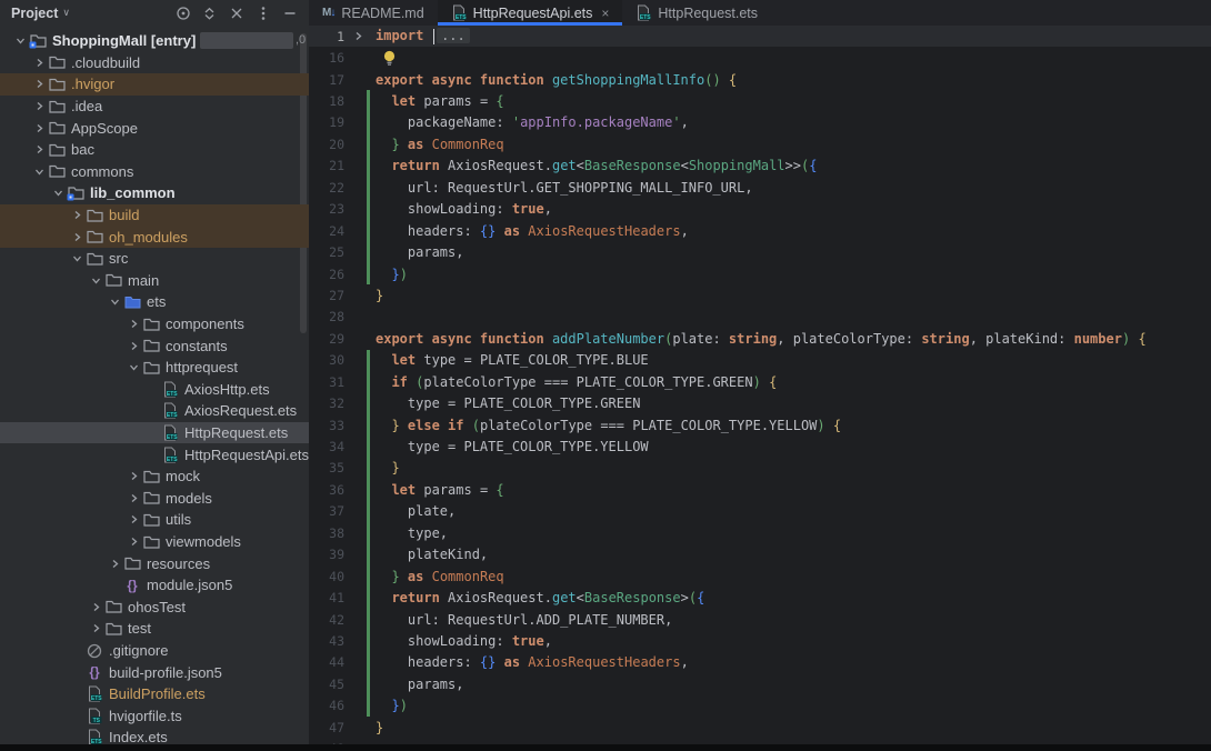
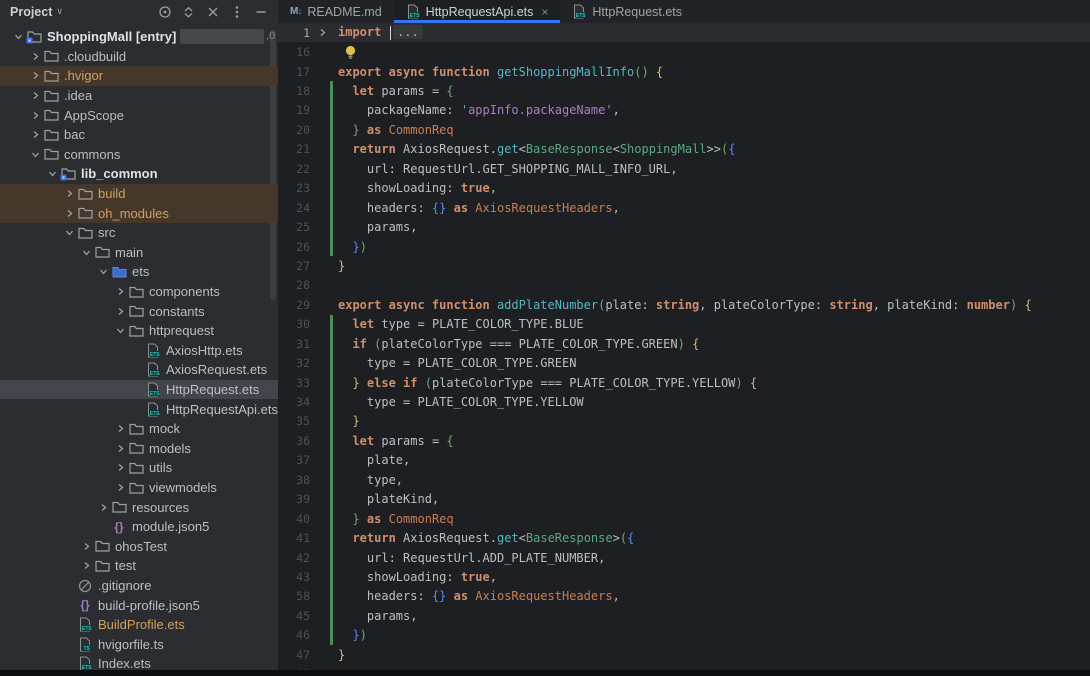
  Project
  ∨
  M↓
  README.md
  HttpRequestApi.ets
  ×
  HttpRequest.ets
  ShoppingMall [entry]
  ,0
  .cloudbuild
  .hvigor
  .idea
  AppScope
  bac
  commons
  lib_common
  build
  oh_modules
  src
  main
  ets
  components
  constants
  httprequest
  AxiosHttp.ets
  AxiosRequest.ets
  HttpRequest.ets
  HttpRequestApi.ets
  mock
  models
  utils
  viewmodels
  resources
  {}
  module.json5
  ohosTest
  test
  .gitignore
  {}
  build-profile.json5
  BuildProfile.ets
  hvigorfile.ts
  Index.ets
  1
  import ...
  16
  17
  export async function getShoppingMallInfo() {
  18
  let params = {
  19
  packageName: 'appInfo.packageName',
  20
  } as CommonReq
  21
  return AxiosRequest.get<BaseResponse<ShoppingMall>>({
  22
  url: RequestUrl.GET_SHOPPING_MALL_INFO_URL,
  23
  showLoading: true,
  24
  headers: {} as AxiosRequestHeaders,
  25
  params,
  26
  })
  27
  }
  28
  29
  export async function addPlateNumber(plate: string, plateColorType: string, plateKind: number) {
  30
  let type = PLATE_COLOR_TYPE.BLUE
  31
  if (plateColorType === PLATE_COLOR_TYPE.GREEN) {
  32
  type = PLATE_COLOR_TYPE.GREEN
  33
  } else if (plateColorType === PLATE_COLOR_TYPE.YELLOW) {
  34
  type = PLATE_COLOR_TYPE.YELLOW
  35
  }
  36
  let params = {
  37
  plate,
  38
  type,
  39
  plateKind,
  40
  } as CommonReq
  41
  return AxiosRequest.get<BaseResponse>({
  42
  url: RequestUrl.ADD_PLATE_NUMBER,
  43
  showLoading: true,
- 44
+ 58
  headers: {} as AxiosRequestHeaders,
  45
  params,
  46
  })
  47
  }
